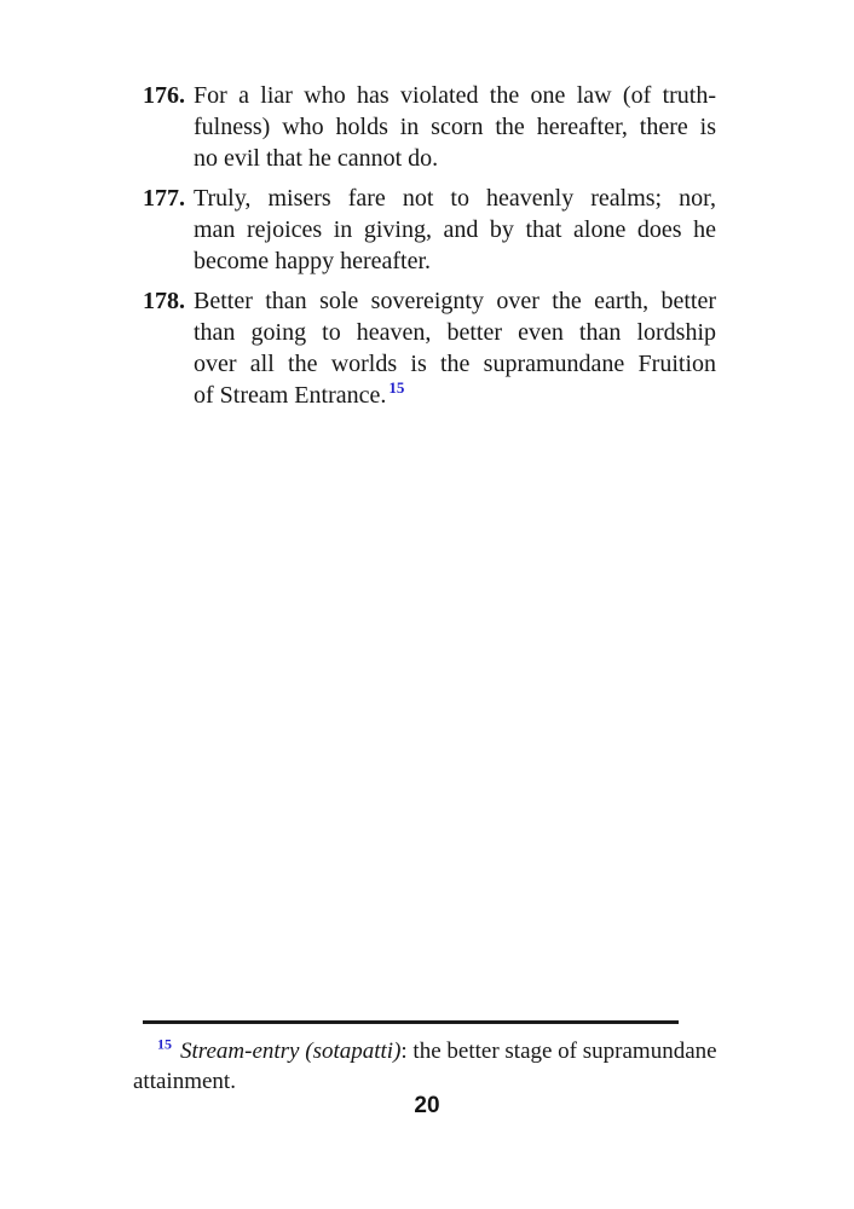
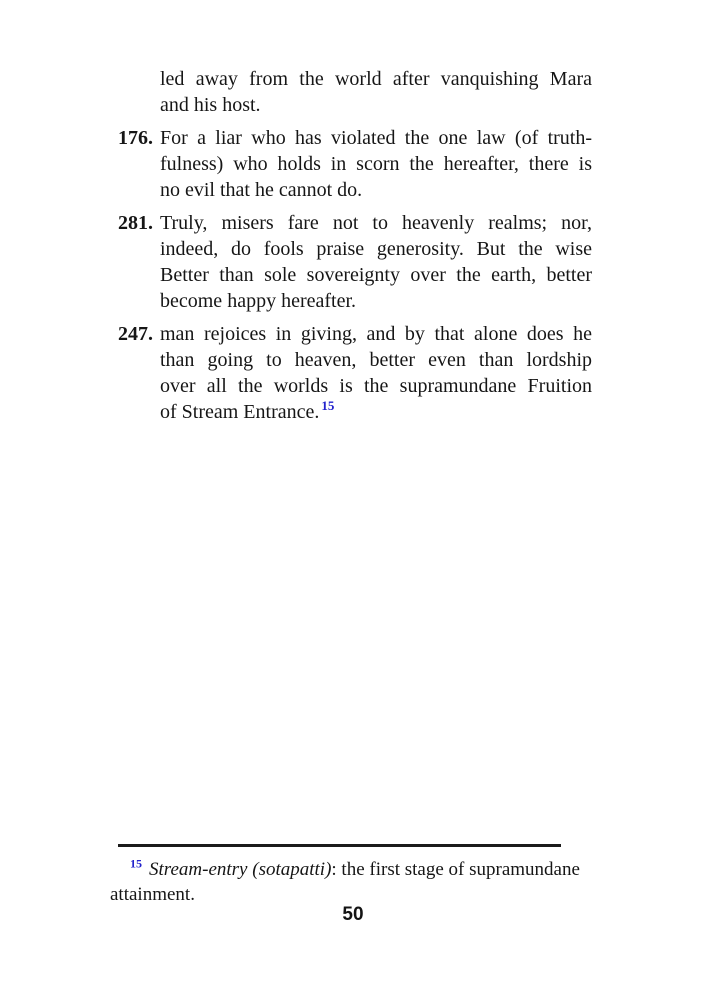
+ led away from the world after vanquishing Mara
+ and his host.
  176.
  For a liar who has violated the one law (of truth-
  fulness) who holds in scorn the hereafter, there is
  no evil that he cannot do.
- 177.
+ 281.
  Truly, misers fare not to heavenly realms; nor,
+ indeed, do fools praise generosity. But the wise
- man rejoices in giving, and by that alone does he
+ Better than sole sovereignty over the earth, better
  become happy hereafter.
- 178.
+ 247.
- Better than sole sovereignty over the earth, better
+ man rejoices in giving, and by that alone does he
  than going to heaven, better even than lordship
  over all the worlds is the supramundane Fruition
  of Stream Entrance. 15
- 15 Stream-entry (sotapatti): the better stage of supramundane
+ 15 Stream-entry (sotapatti): the first stage of supramundane
  attainment.
- 20
+ 50
